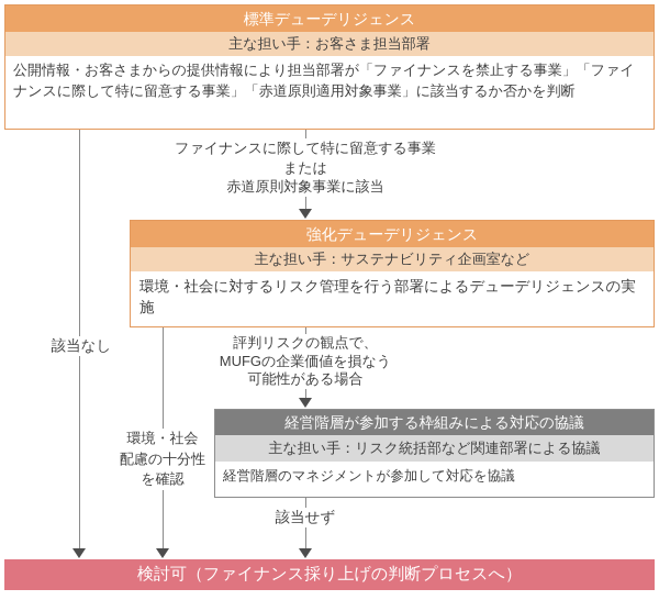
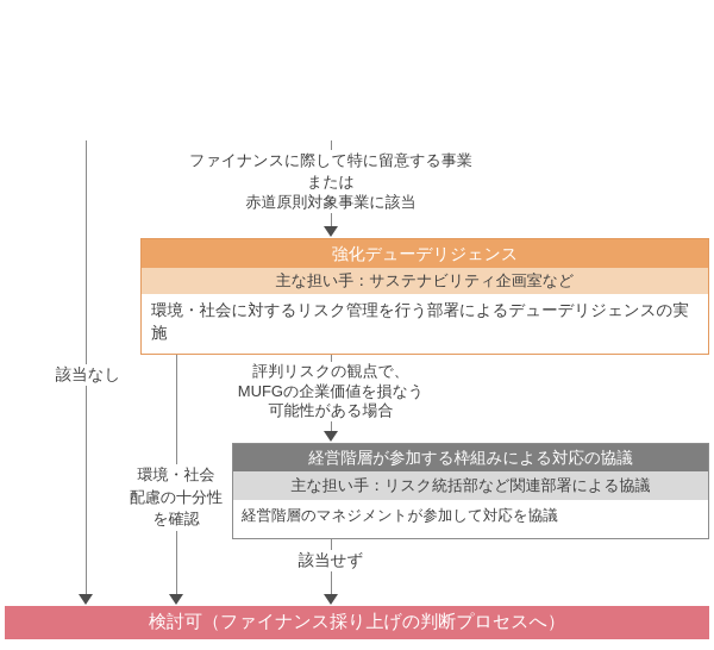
- 標準デューデリジェンス
- 主な担い手：お客さま担当部署
- 公開情報・お客さまからの提供情報により担当部署が「ファイナンスを禁止する事業」「ファイナンスに際して特に留意する事業」「赤道原則適用対象事業」に該当するか否かを判断
  強化デューデリジェンス
  主な担い手：サステナビリティ企画室など
  環境・社会に対するリスク管理を行う部署によるデューデリジェンスの実施
  経営階層が参加する枠組みによる対応の協議
  主な担い手：リスク統括部など関連部署による協議
  経営階層のマネジメントが参加して対応を協議
  検討可（ファイナンス採り上げの判断プロセスへ）
  ファイナンスに際して特に留意する事業
  または
  赤道原則対象事業に該当
  該当なし
  評判リスクの観点で、
  MUFGの企業価値を損なう
  可能性がある場合
  環境・社会
  配慮の十分性
  を確認
  該当せず
